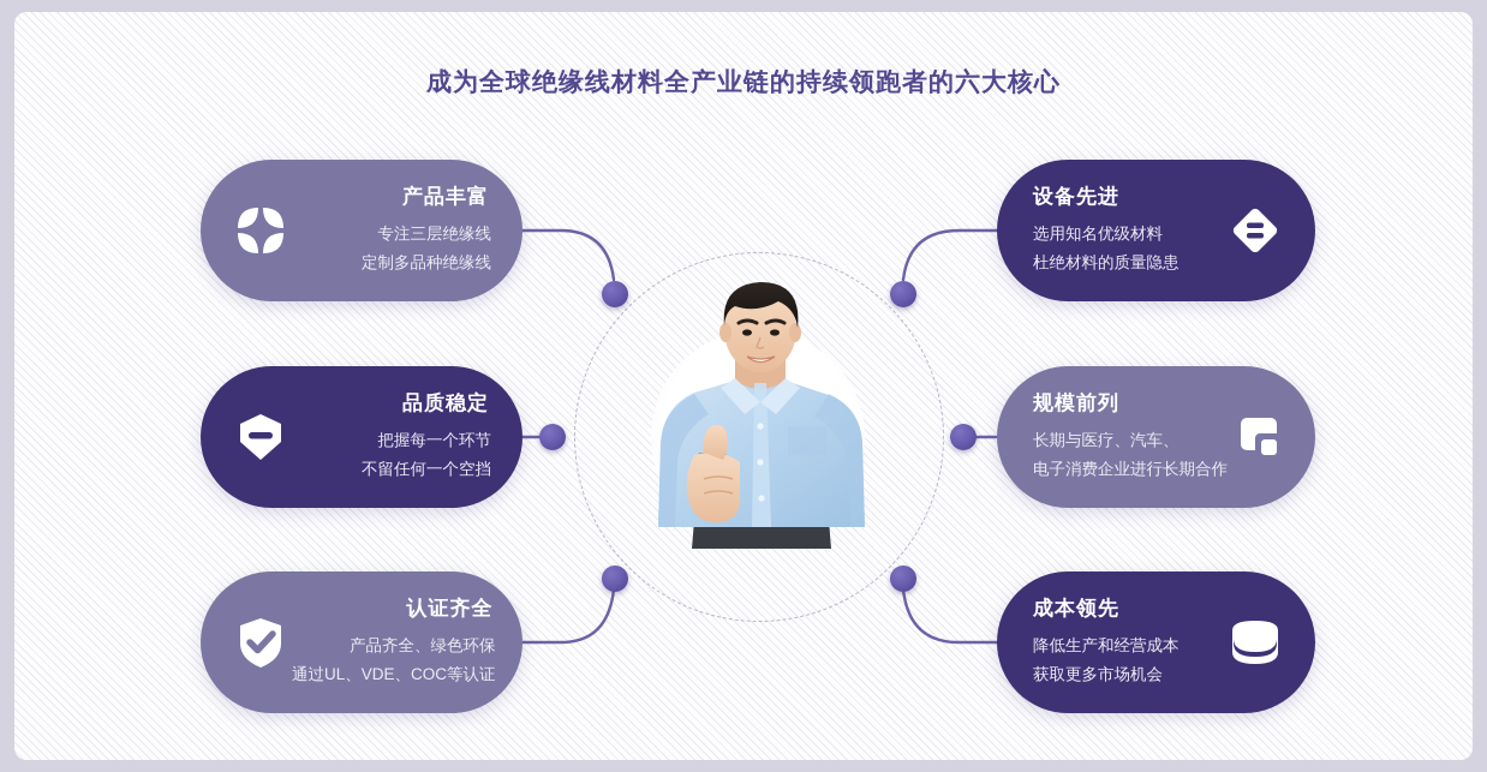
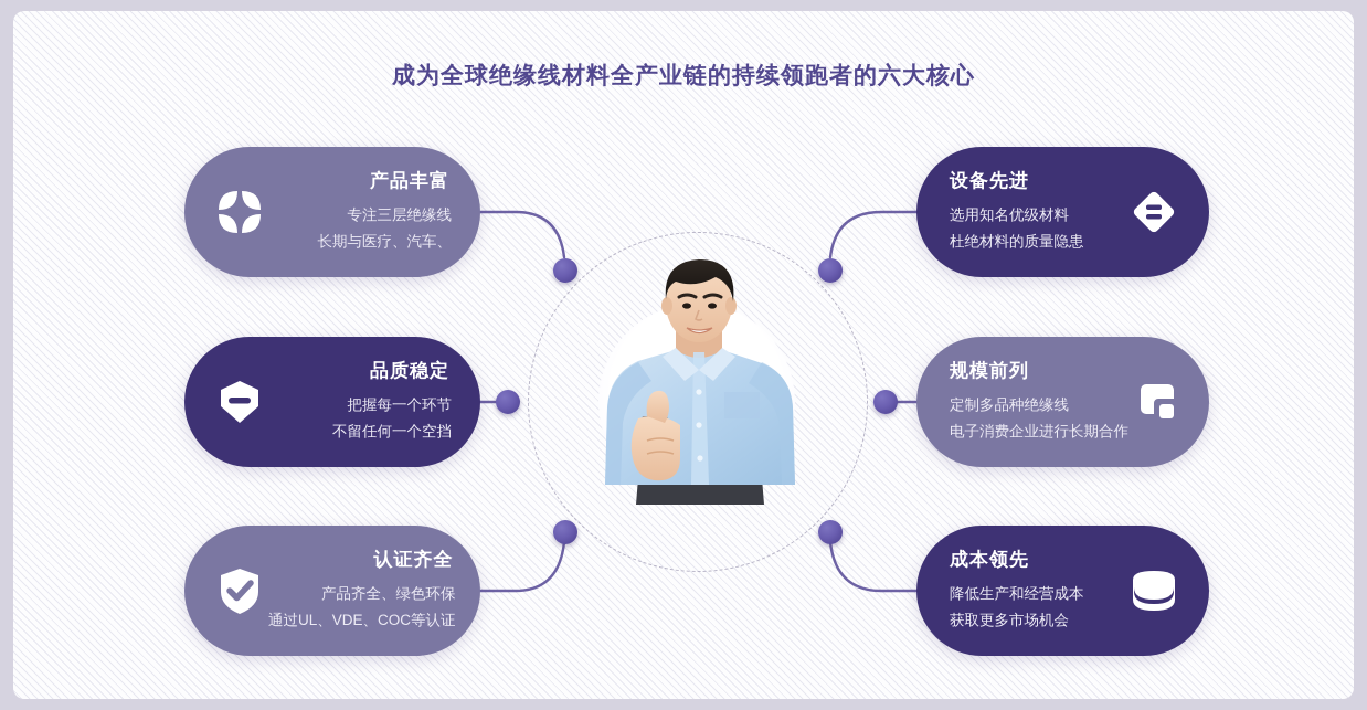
  成为全球绝缘线材料全产业链的持续领跑者的六大核心
  产品丰富
  专注三层绝缘线
- 定制多品种绝缘线
+ 长期与医疗、汽车、
  设备先进
  选用知名优级材料
  杜绝材料的质量隐患
  品质稳定
  把握每一个环节
  不留任何一个空挡
  规模前列
- 长期与医疗、汽车、
+ 定制多品种绝缘线
  电子消费企业进行长期合作
  认证齐全
  产品齐全、绿色环保
  通过UL、VDE、COC等认证
  成本领先
  降低生产和经营成本
  获取更多市场机会
